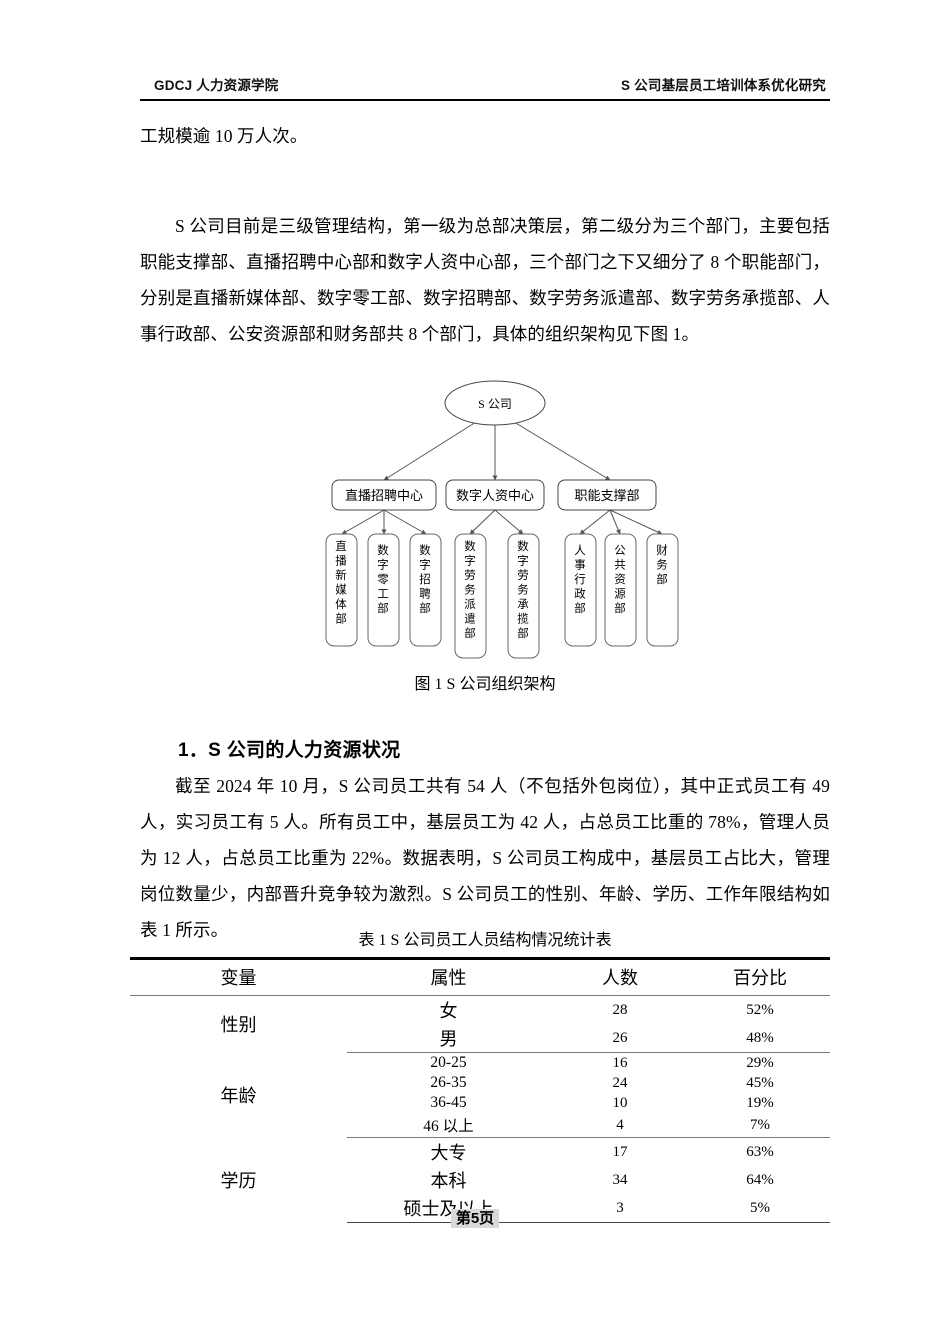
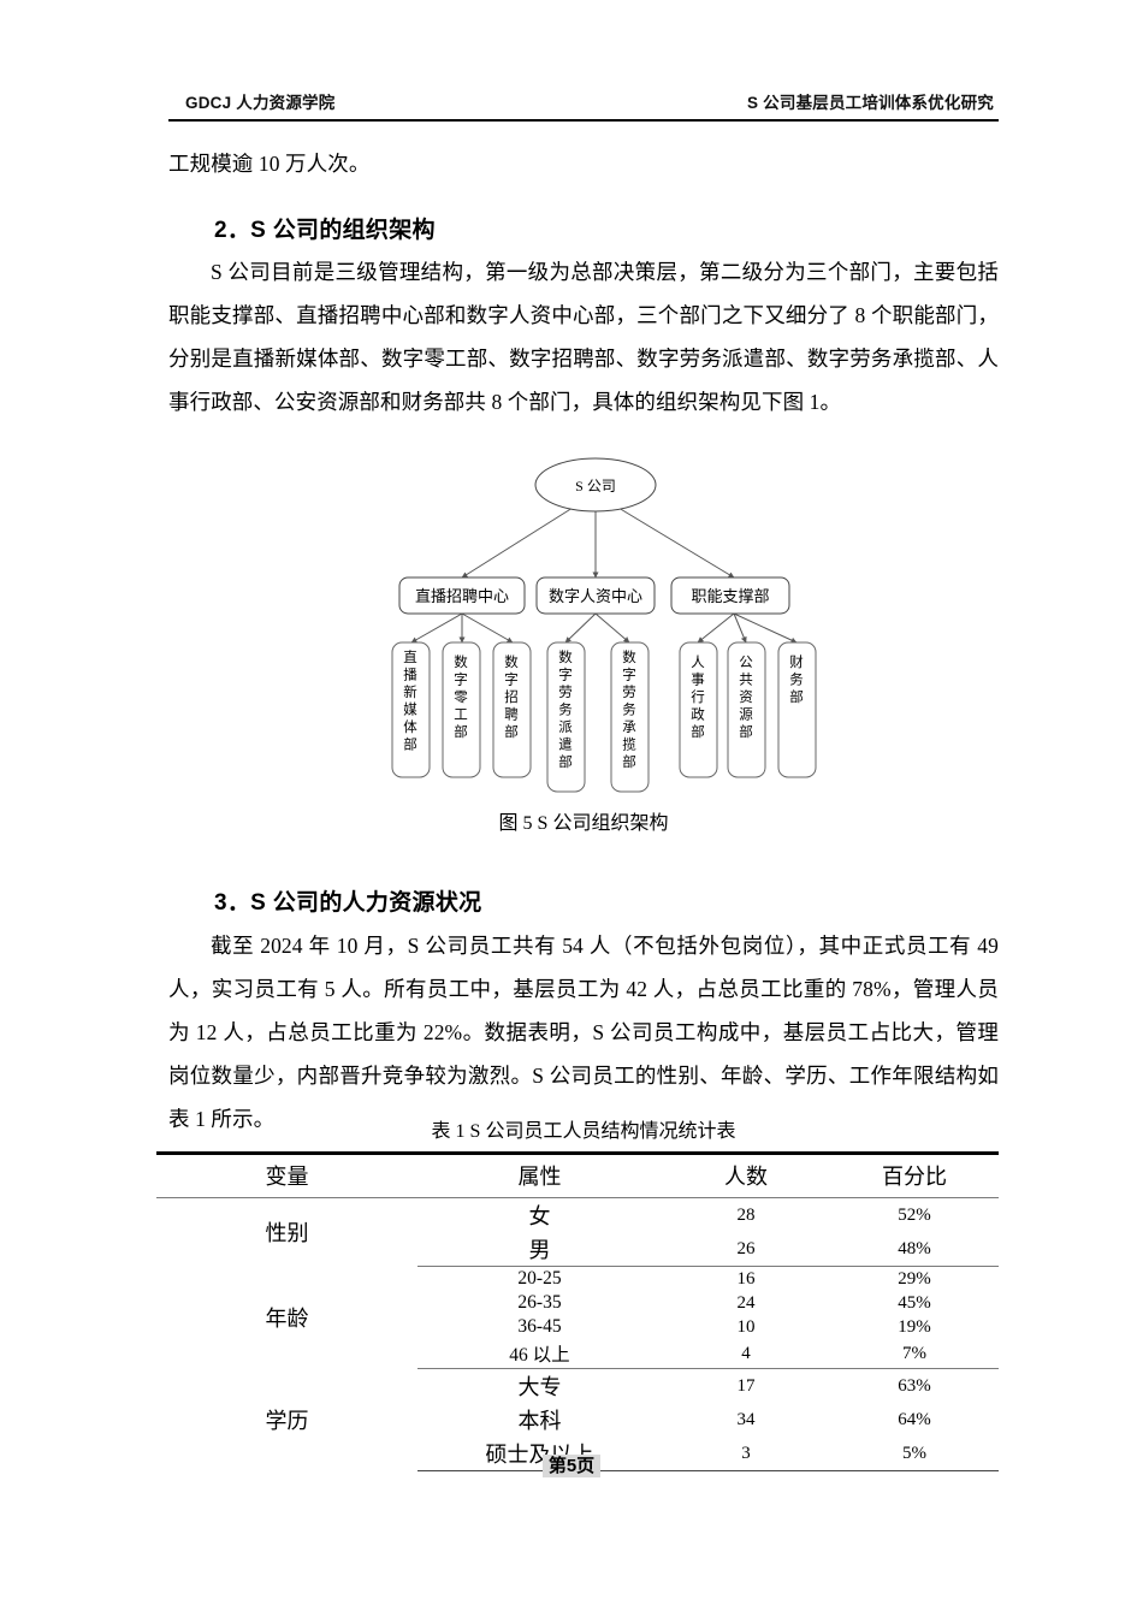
  GDCJ 人力资源学院
  S 公司基层员工培训体系优化研究
  工规模逾 10 万人次。
+ 2．S 公司的组织架构
  S 公司目前是三级管理结构，第一级为总部决策层，第二级分为三个部门，主要包括职能支撑部、直播招聘中心部和数字人资中心部，三个部门之下又细分了 8 个职能部门，分别是直播新媒体部、数字零工部、数字招聘部、数字劳务派遣部、数字劳务承揽部、人事行政部、公安资源部和财务部共 8 个部门，具体的组织架构见下图 1。
  S 公司
  直播招聘中心
  数字人资中心
  职能支撑部
  直播新媒体部
  数字零工部
  数字招聘部
  数字劳务派遣部
  数字劳务承揽部
  人事行政部
  公共资源部
  财务部
- 图 1 S 公司组织架构
+ 图 5 S 公司组织架构
- 1．S 公司的人力资源状况
+ 3．S 公司的人力资源状况
  截至 2024 年 10 月，S 公司员工共有 54 人（不包括外包岗位），其中正式员工有 49 人，实习员工有 5 人。所有员工中，基层员工为 42 人，占总员工比重的 78%，管理人员为 12 人，占总员工比重为 22%。数据表明，S 公司员工构成中，基层员工占比大，管理岗位数量少，内部晋升竞争较为激烈。S 公司员工的性别、年龄、学历、工作年限结构如表 1 所示。
  表 1 S 公司员工人员结构情况统计表
  变量	属性	人数	百分比
  性别	女	28	52%
  男	26	48%
  年龄	20-25	16	29%
  26-35	24	45%
  36-45	10	19%
  46 以上	4	7%
  学历	大专	17	63%
  本科	34	64%
  硕士及	3	5%
  第5页
